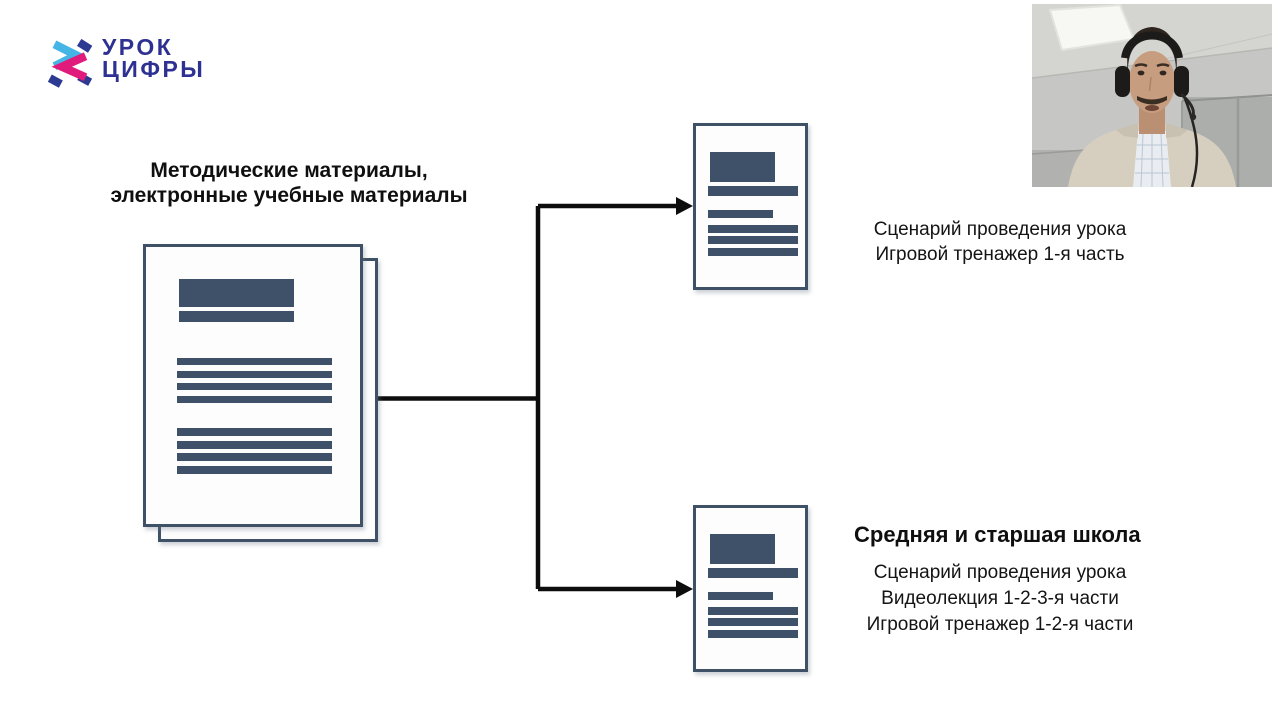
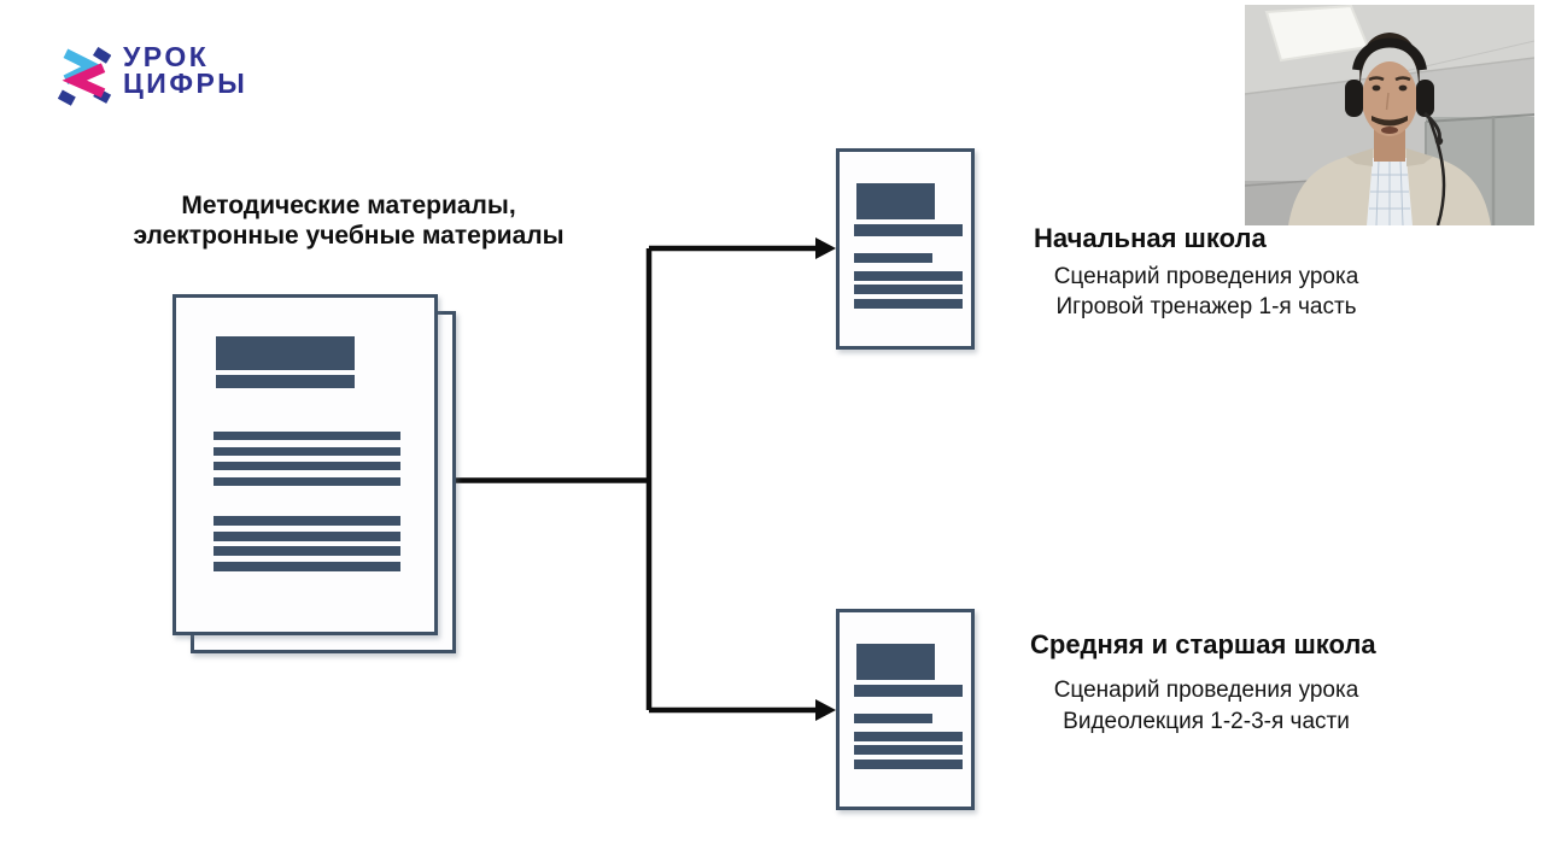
  УРОК
  ЦИФРЫ
  Методические материалы,
  электронные учебные материалы
+ Начальная школа
  Сценарий проведения урока
  Игровой тренажер 1-я часть
  Средняя и старшая школа
  Сценарий проведения урока
  Видеолекция 1-2-3-я части
- Игровой тренажер 1-2-я части
